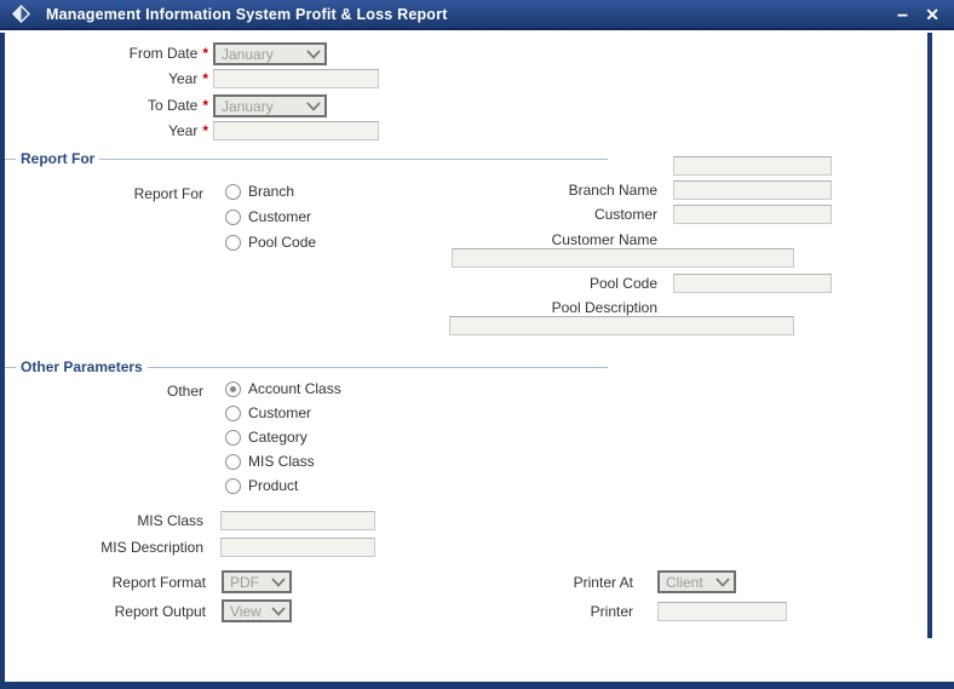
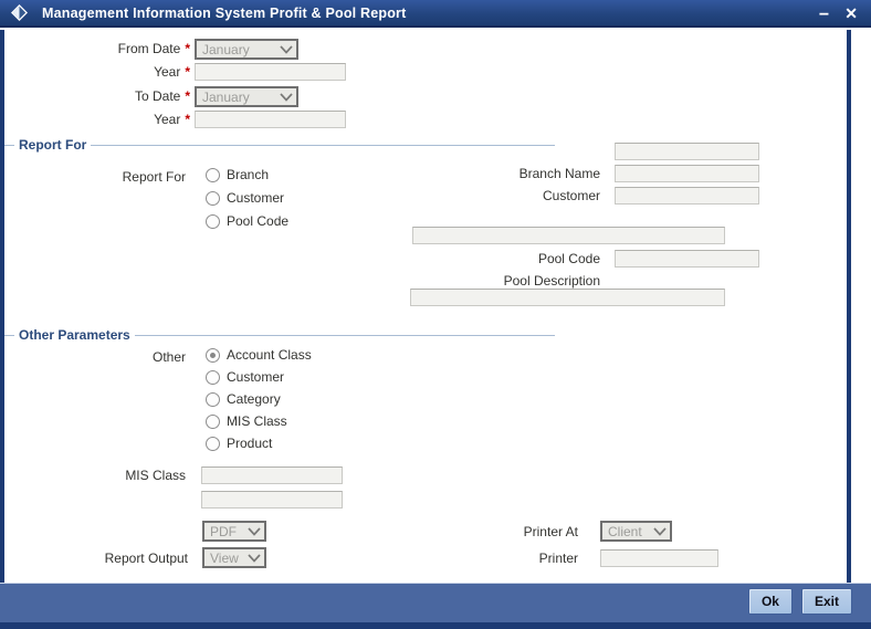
- Management Information System Profit & Loss Report
+ Management Information System Profit & Pool Report
  −
  ✕
  From Date *
  January
  Year *
  To Date *
  January
  Year *
  Report For
  Report For
  Branch
  Customer
  Pool Code
  Branch Name
  Customer
- Customer Name
  Pool Code
  Pool Description
  Other Parameters
  Other
  Account Class
  Customer
  Category
  MIS Class
  Product
  MIS Class
- MIS Description
- Report Format
  PDF
  Report Output
  View
  Printer At
  Client
  Printer
+ Ok
+ Exit
